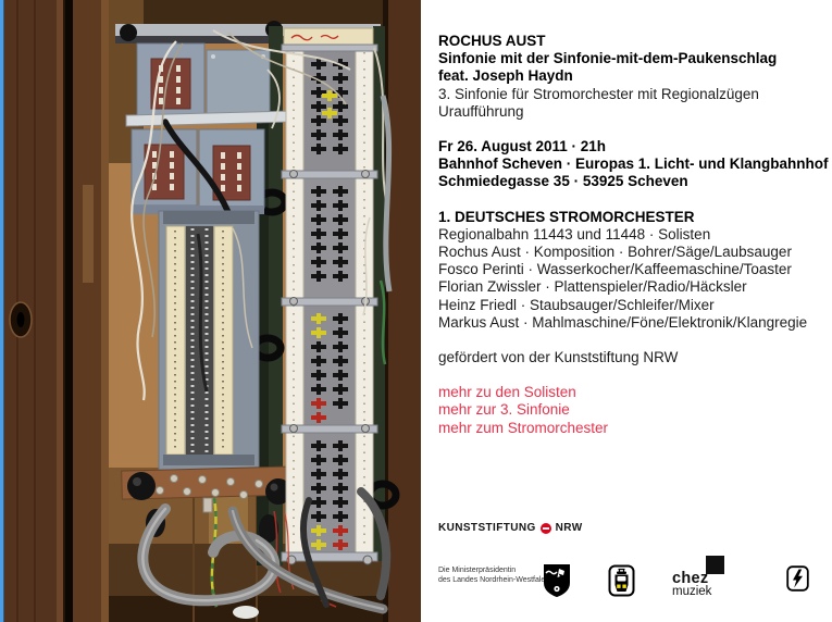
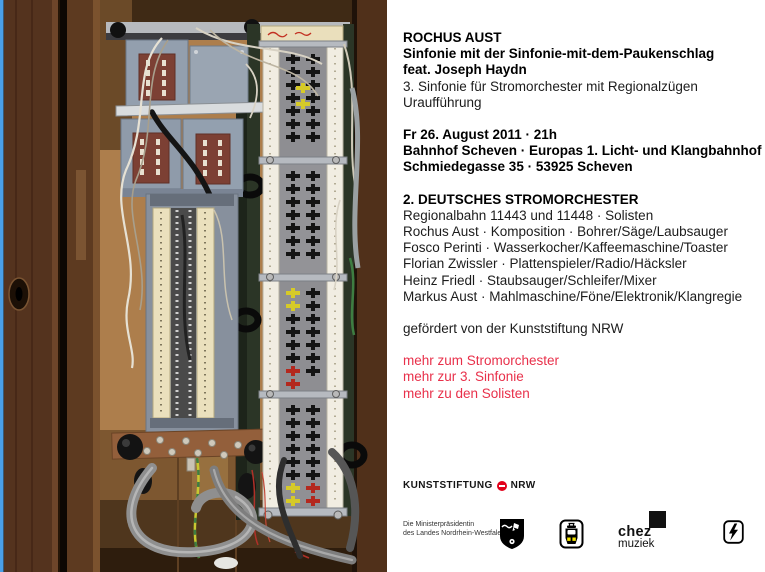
  ROCHUS AUST
  Sinfonie mit der Sinfonie-mit-dem-Paukenschlag
  feat. Joseph Haydn
  3. Sinfonie für Stromorchester mit Regionalzügen
  Uraufführung
  Fr 26. August 2011 · 21h
  Bahnhof Scheven · Europas 1. Licht- und Klangbahnhof
  Schmiedegasse 35 · 53925 Scheven
- 1. DEUTSCHES STROMORCHESTER
+ 2. DEUTSCHES STROMORCHESTER
  Regionalbahn 11443 und 11448 · Solisten
  Rochus Aust · Komposition · Bohrer/Säge/Laubsauger
  Fosco Perinti · Wasserkocher/Kaffeemaschine/Toaster
  Florian Zwissler · Plattenspieler/Radio/Häcksler
  Heinz Friedl · Staubsauger/Schleifer/Mixer
  Markus Aust · Mahlmaschine/Föne/Elektronik/Klangregie
  gefördert von der Kunststiftung NRW
- mehr zu den Solisten
+ mehr zum Stromorchester
  mehr zur 3. Sinfonie
- mehr zum Stromorchester
+ mehr zu den Solisten
  KUNSTSTIFTUNG
  NRW
  chez
  muziek
